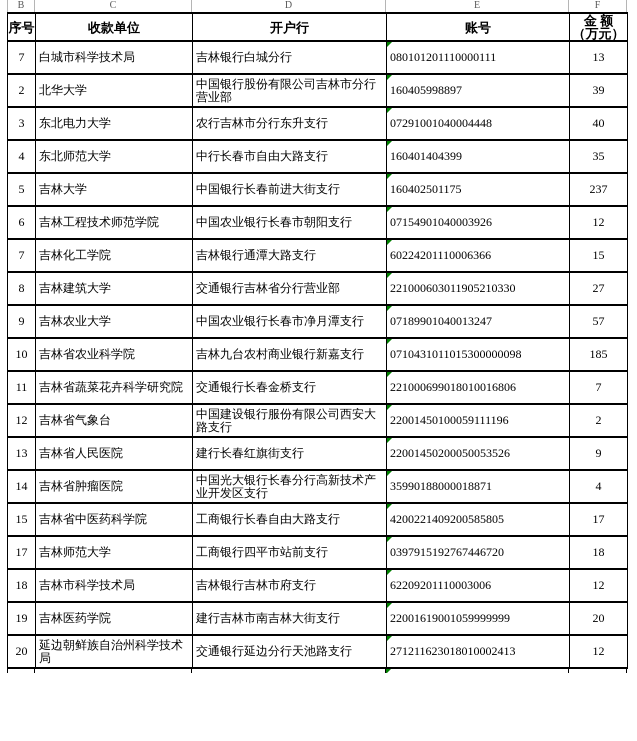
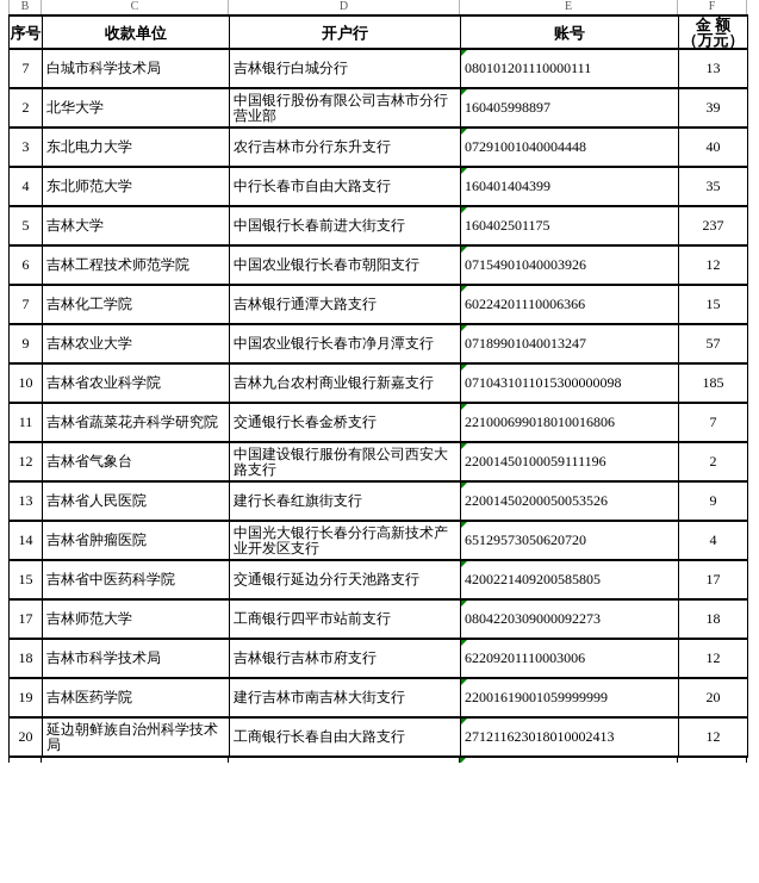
  B
  C
  D
  E
  F
  序号	收款单位	开户行	账号	金 额 （万元）
  7	白城市科学技术局	吉林银行白城分行	080101201110000111	13
  2	北华大学	中国银行股份有限公司吉林市分行营业部	160405998897	39
  3	东北电力大学	农行吉林市分行东升支行	07291001040004448	40
  4	东北师范大学	中行长春市自由大路支行	160401404399	35
  5	吉林大学	中国银行长春前进大街支行	160402501175	237
  6	吉林工程技术师范学院	中国农业银行长春市朝阳支行	07154901040003926	12
  7	吉林化工学院	吉林银行通潭大路支行	60224201110006366	15
- 8	吉林建筑大学	交通银行吉林省分行营业部	221000603011905210330	27
  9	吉林农业大学	中国农业银行长春市净月潭支行	07189901040013247	57
  10	吉林省农业科学院	吉林九台农村商业银行新嘉支行	0710431011015300000098	185
  11	吉林省蔬菜花卉科学研究院	交通银行长春金桥支行	221000699018010016806	7
  12	吉林省气象台	中国建设银行服份有限公司西安大路支行	22001450100059111196	2
  13	吉林省人民医院	建行长春红旗街支行	22001450200050053526	9
- 14	吉林省肿瘤医院	中国光大银行长春分行高新技术产业开发区支行	35990188000018871	4
+ 14	吉林省肿瘤医院	中国光大银行长春分行高新技术产业开发区支行	65129573050620720	4
- 15	吉林省中医药科学院	工商银行长春自由大路支行	4200221409200585805	17
+ 15	吉林省中医药科学院	交通银行延边分行天池路支行	4200221409200585805	17
- 17	吉林师范大学	工商银行四平市站前支行	0397915192767446720	18
+ 17	吉林师范大学	工商银行四平市站前支行	0804220309000092273	18
  18	吉林市科学技术局	吉林银行吉林市府支行	62209201110003006	12
  19	吉林医药学院	建行吉林市南吉林大街支行	22001619001059999999	20
- 20	延边朝鲜族自治州科学技术局	交通银行延边分行天池路支行	271211623018010002413	12
+ 20	延边朝鲜族自治州科学技术局	工商银行长春自由大路支行	271211623018010002413	12
